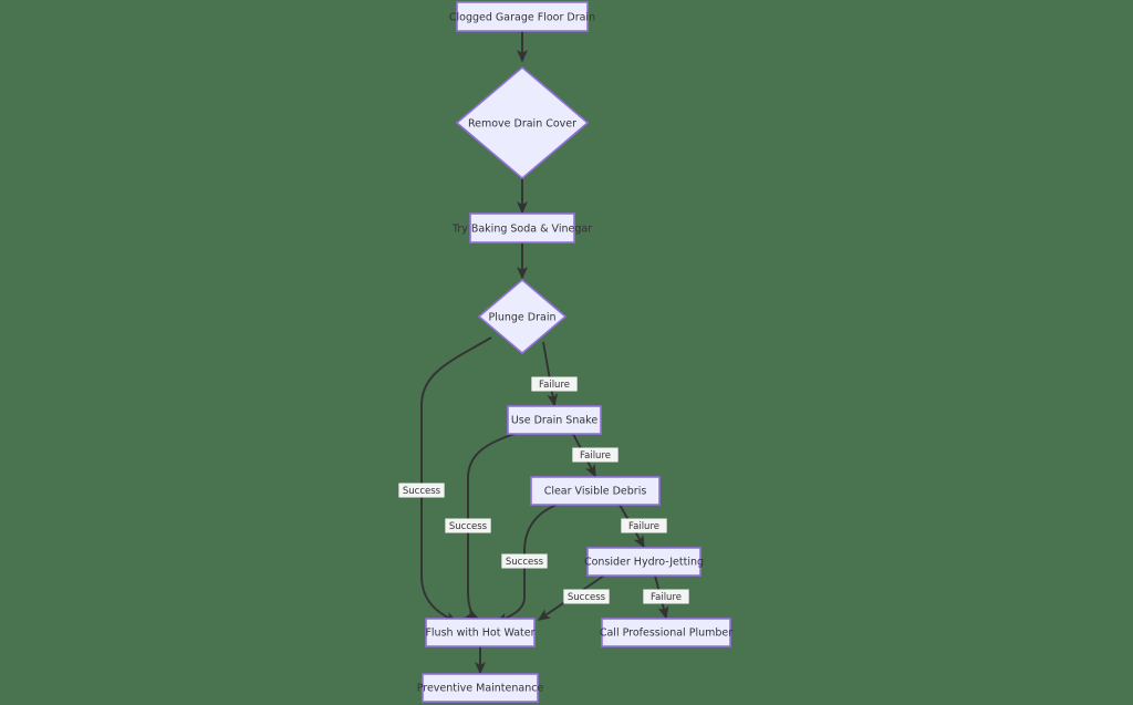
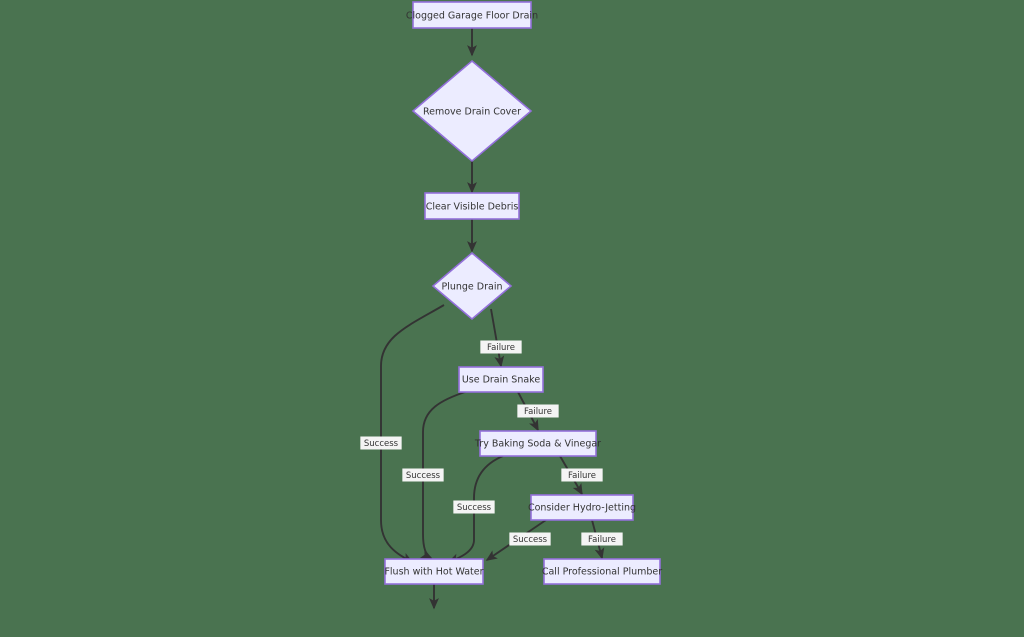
  Clogged Garage Floor Drain
  Remove Drain Cover
- Try Baking Soda & Vinegar
+ Clear Visible Debris
  Plunge Drain
  Use Drain Snake
- Clear Visible Debris
+ Try Baking Soda & Vinegar
  Consider Hydro-Jetting
  Flush with Hot Water
  Call Professional Plumber
- Preventive Maintenance
  Success
  Failure
  Success
  Failure
  Success
  Failure
  Success
  Failure
